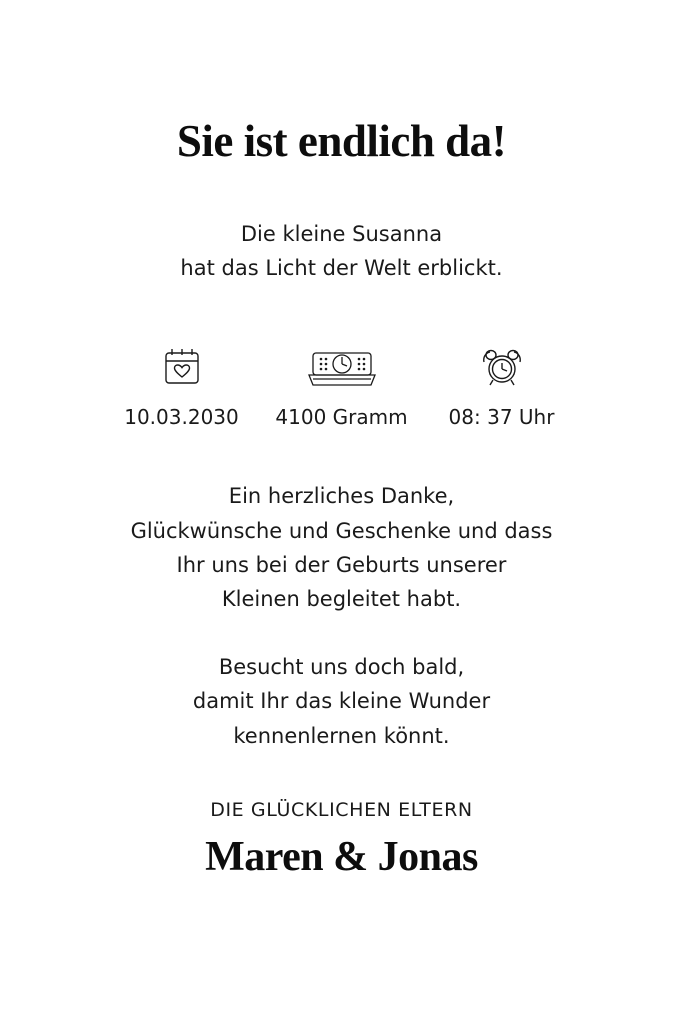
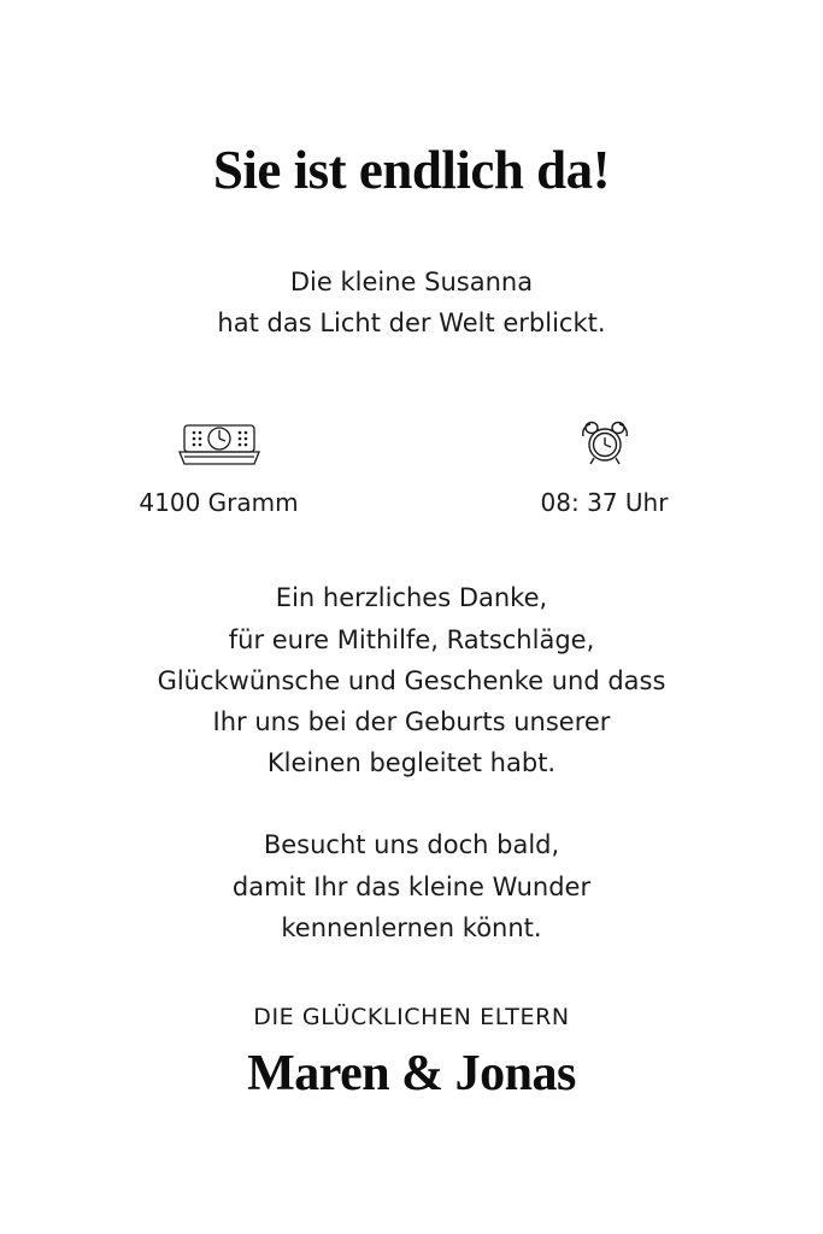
  Sie ist endlich da!
  Die kleine Susanna
  hat das Licht der Welt erblickt.
- 10.03.2030
  4100 Gramm
  08: 37 Uhr
  Ein herzliches Danke,
+ für eure Mithilfe, Ratschläge,
  Glückwünsche und Geschenke und dass
  Ihr uns bei der Geburts unserer
  Kleinen begleitet habt.
  Besucht uns doch bald,
  damit Ihr das kleine Wunder
  kennenlernen könnt.
  DIE GLÜCKLICHEN ELTERN
  Maren & Jonas
